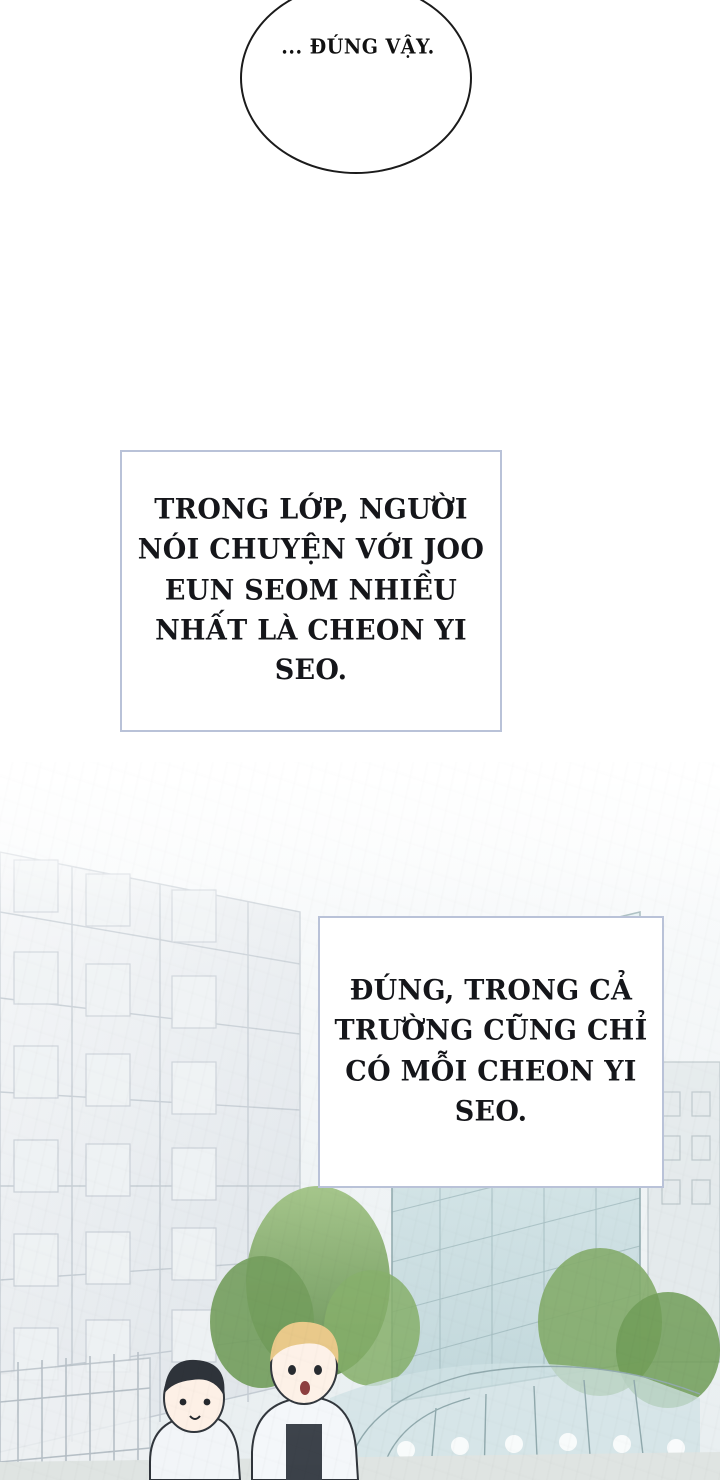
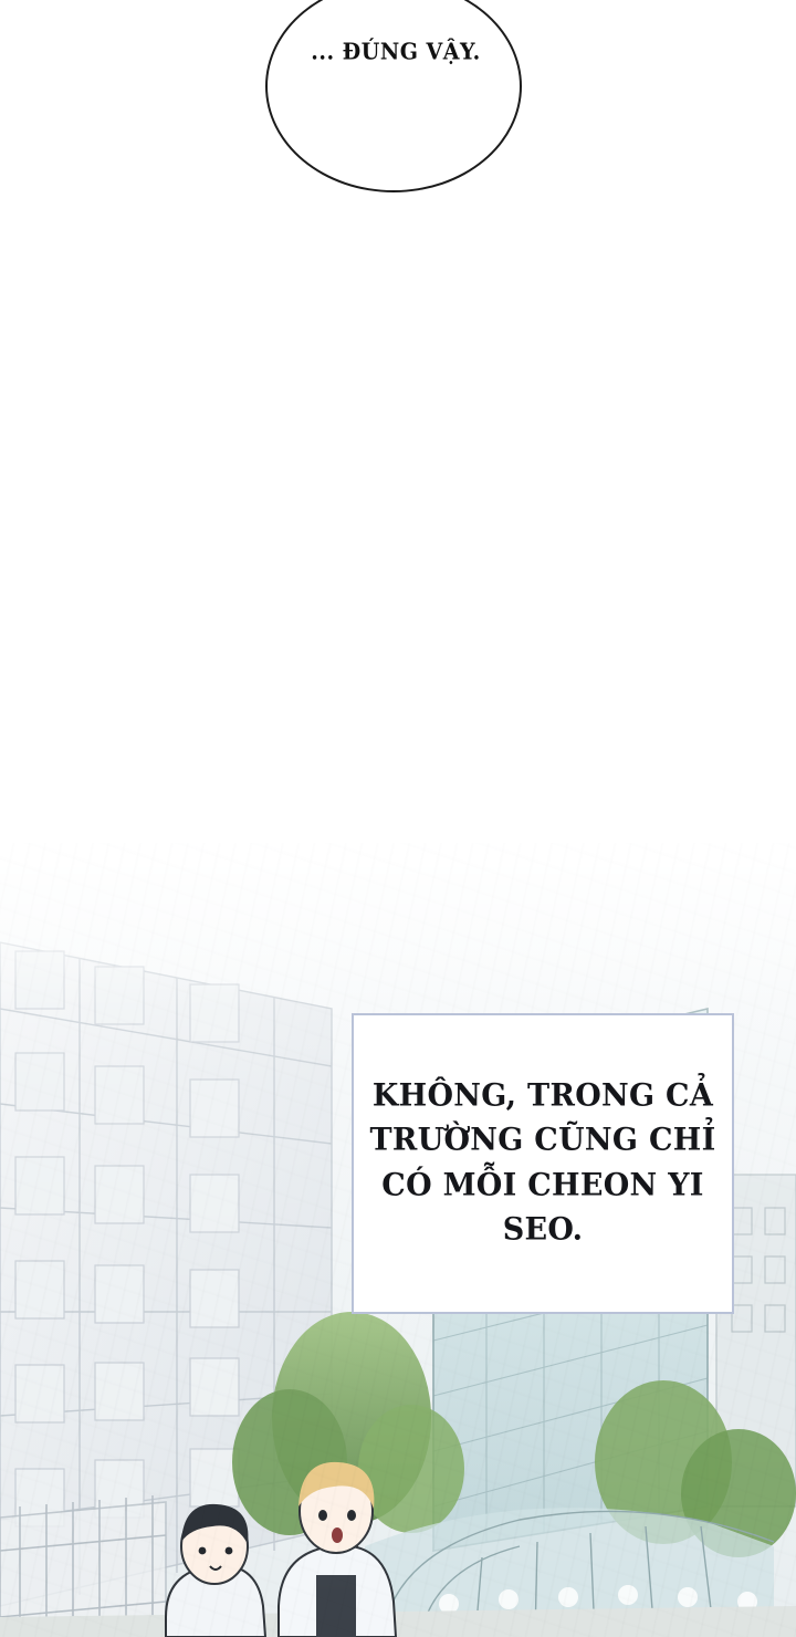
  ... ĐÚNG VẬY.
- TRONG LỚP, NGƯỜI NÓI CHUYỆN VỚI JOO EUN SEOM NHIỀU NHẤT LÀ CHEON YI SEO.
- ĐÚNG, TRONG CẢ TRƯỜNG CŨNG CHỈ CÓ MỖI CHEON YI SEO.
+ KHÔNG, TRONG CẢ TRƯỜNG CŨNG CHỈ CÓ MỖI CHEON YI SEO.
